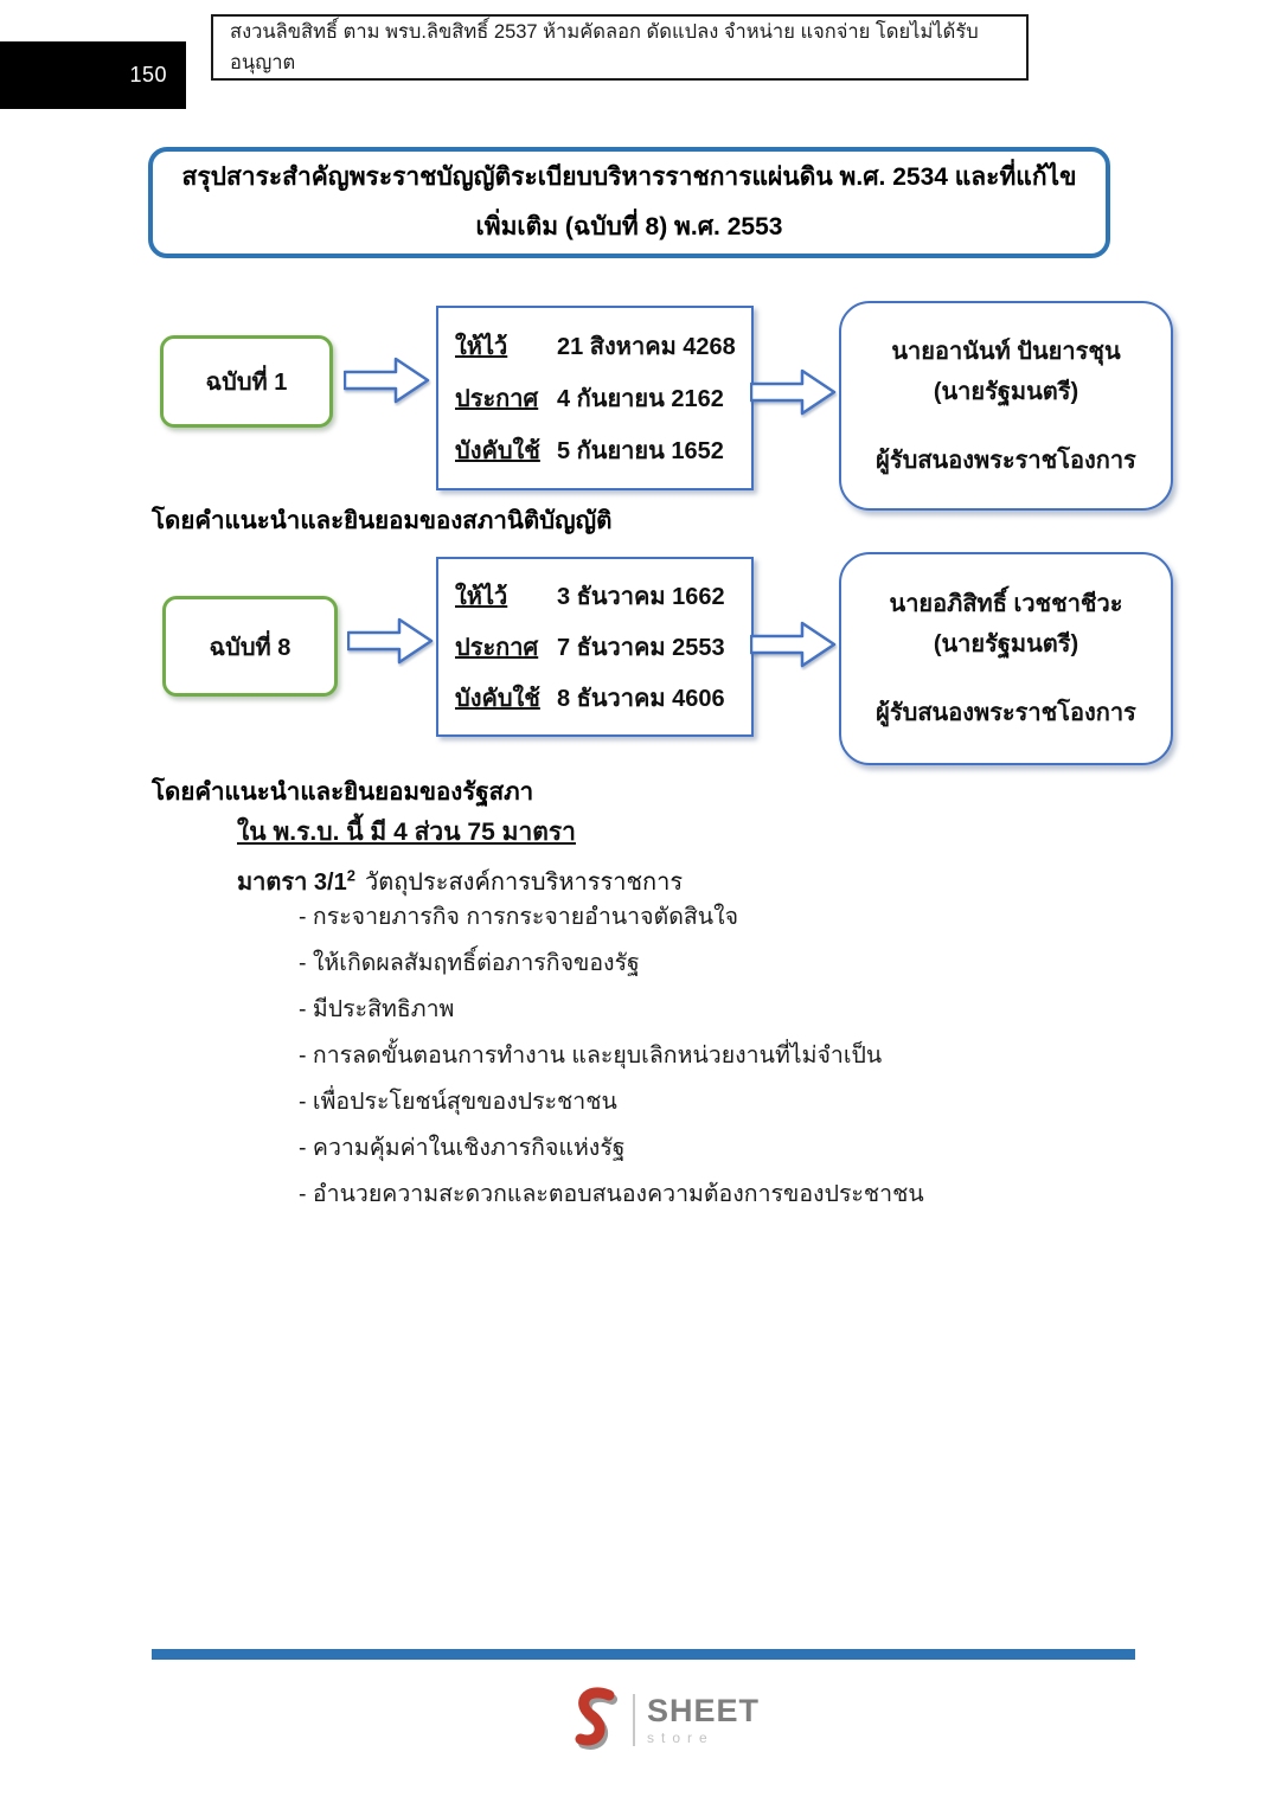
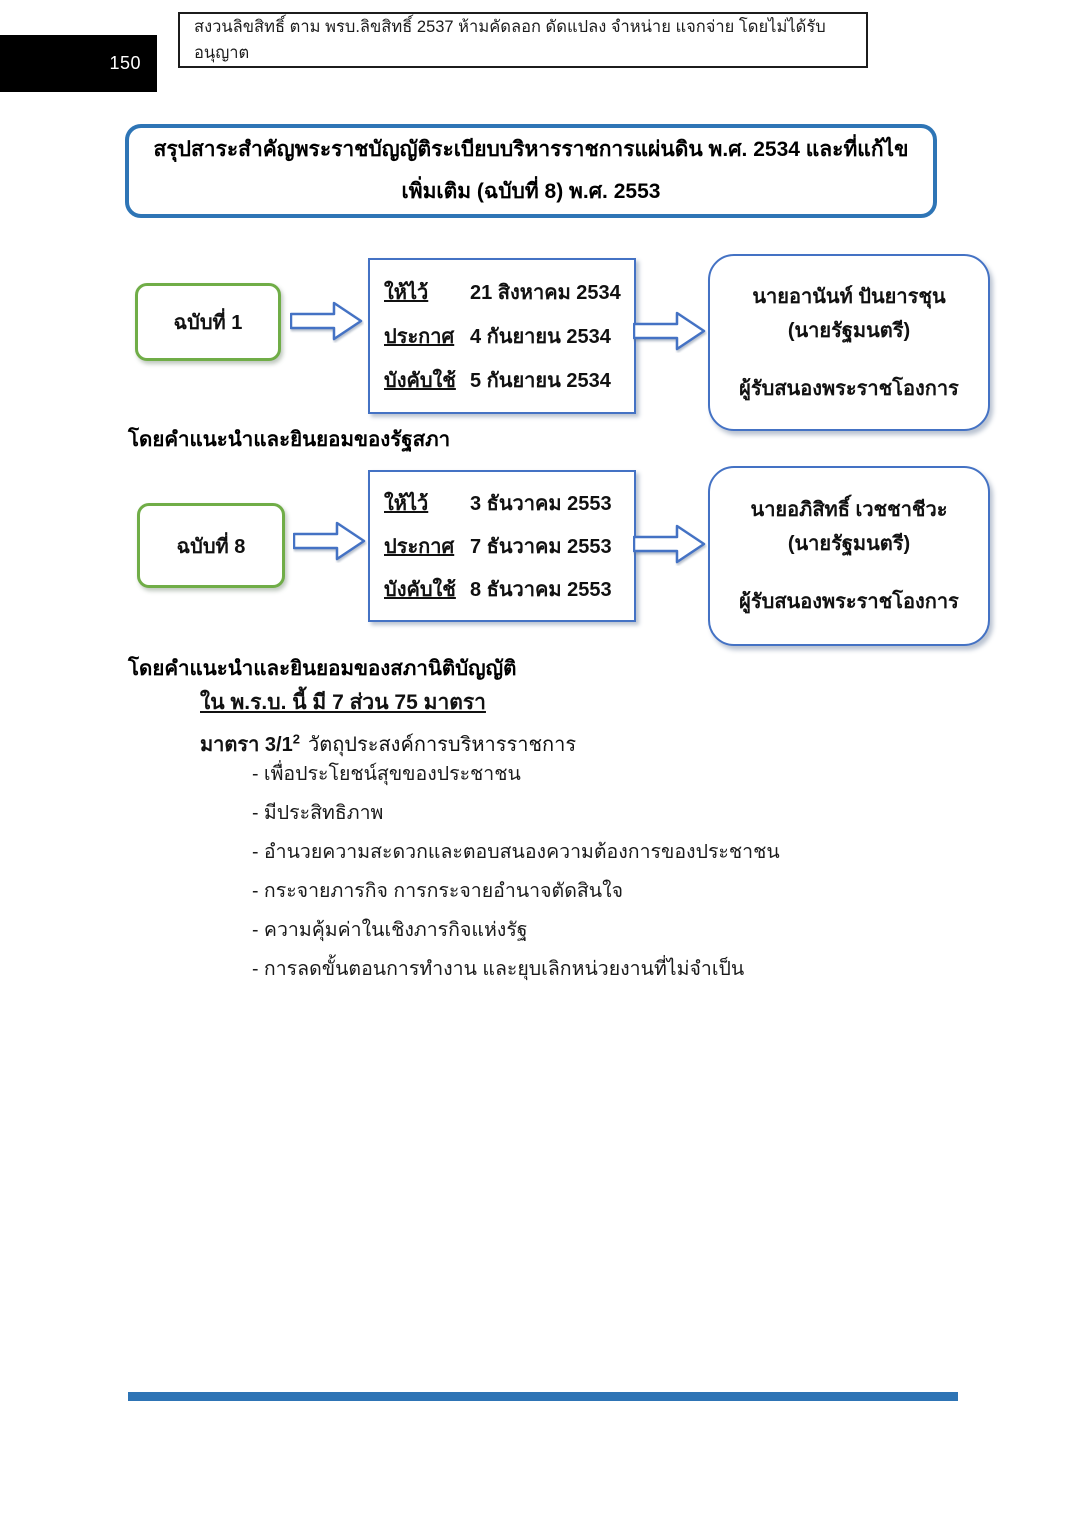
  150
  สงวนลิขสิทธิ์ ตาม พรบ.ลิขสิทธิ์ 2537 ห้ามคัดลอก ดัดแปลง จำหน่าย แจกจ่าย โดยไม่ได้รับอนุญาต
  สรุปสาระสำคัญพระราชบัญญัติระเบียบบริหารราชการแผ่นดิน พ.ศ. 2534 และที่แก้ไขเพิ่มเติม (ฉบับที่ 8) พ.ศ. 2553
  ฉบับที่ 1
  ให้ไว้
- 21 สิงหาคม 4268
+ 21 สิงหาคม 2534
  ประกาศ
- 4 กันยายน 2162
+ 4 กันยายน 2534
  บังคับใช้
- 5 กันยายน 1652
+ 5 กันยายน 2534
  นายอานันท์ ปันยารชุน
  (นายรัฐมนตรี)
  ผู้รับสนองพระราชโองการ
- โดยคำแนะนำและยินยอมของสภานิติบัญญัติ
+ โดยคำแนะนำและยินยอมของรัฐสภา
  ฉบับที่ 8
  ให้ไว้
- 3 ธันวาคม 1662
+ 3 ธันวาคม 2553
  ประกาศ
  7 ธันวาคม 2553
  บังคับใช้
- 8 ธันวาคม 4606
+ 8 ธันวาคม 2553
  นายอภิสิทธิ์ เวชชาชีวะ
  (นายรัฐมนตรี)
  ผู้รับสนองพระราชโองการ
- โดยคำแนะนำและยินยอมของรัฐสภา
+ โดยคำแนะนำและยินยอมของสภานิติบัญญัติ
- ใน พ.ร.บ. นี้ มี 4 ส่วน 75 มาตรา
+ ใน พ.ร.บ. นี้ มี 7 ส่วน 75 มาตรา
  มาตรา 3/12 วัตถุประสงค์การบริหารราชการ
- - กระจายภารกิจ การกระจายอำนาจตัดสินใจ
+ - เพื่อประโยชน์สุขของประชาชน
- - ให้เกิดผลสัมฤทธิ์ต่อภารกิจของรัฐ
  - มีประสิทธิภาพ
- - การลดขั้นตอนการทำงาน และยุบเลิกหน่วยงานที่ไม่จำเป็น
+ - อำนวยความสะดวกและตอบสนองความต้องการของประชาชน
- - เพื่อประโยชน์สุขของประชาชน
+ - กระจายภารกิจ การกระจายอำนาจตัดสินใจ
  - ความคุ้มค่าในเชิงภารกิจแห่งรัฐ
- - อำนวยความสะดวกและตอบสนองความต้องการของประชาชน
+ - การลดขั้นตอนการทำงาน และยุบเลิกหน่วยงานที่ไม่จำเป็น
- SHEET
- store
